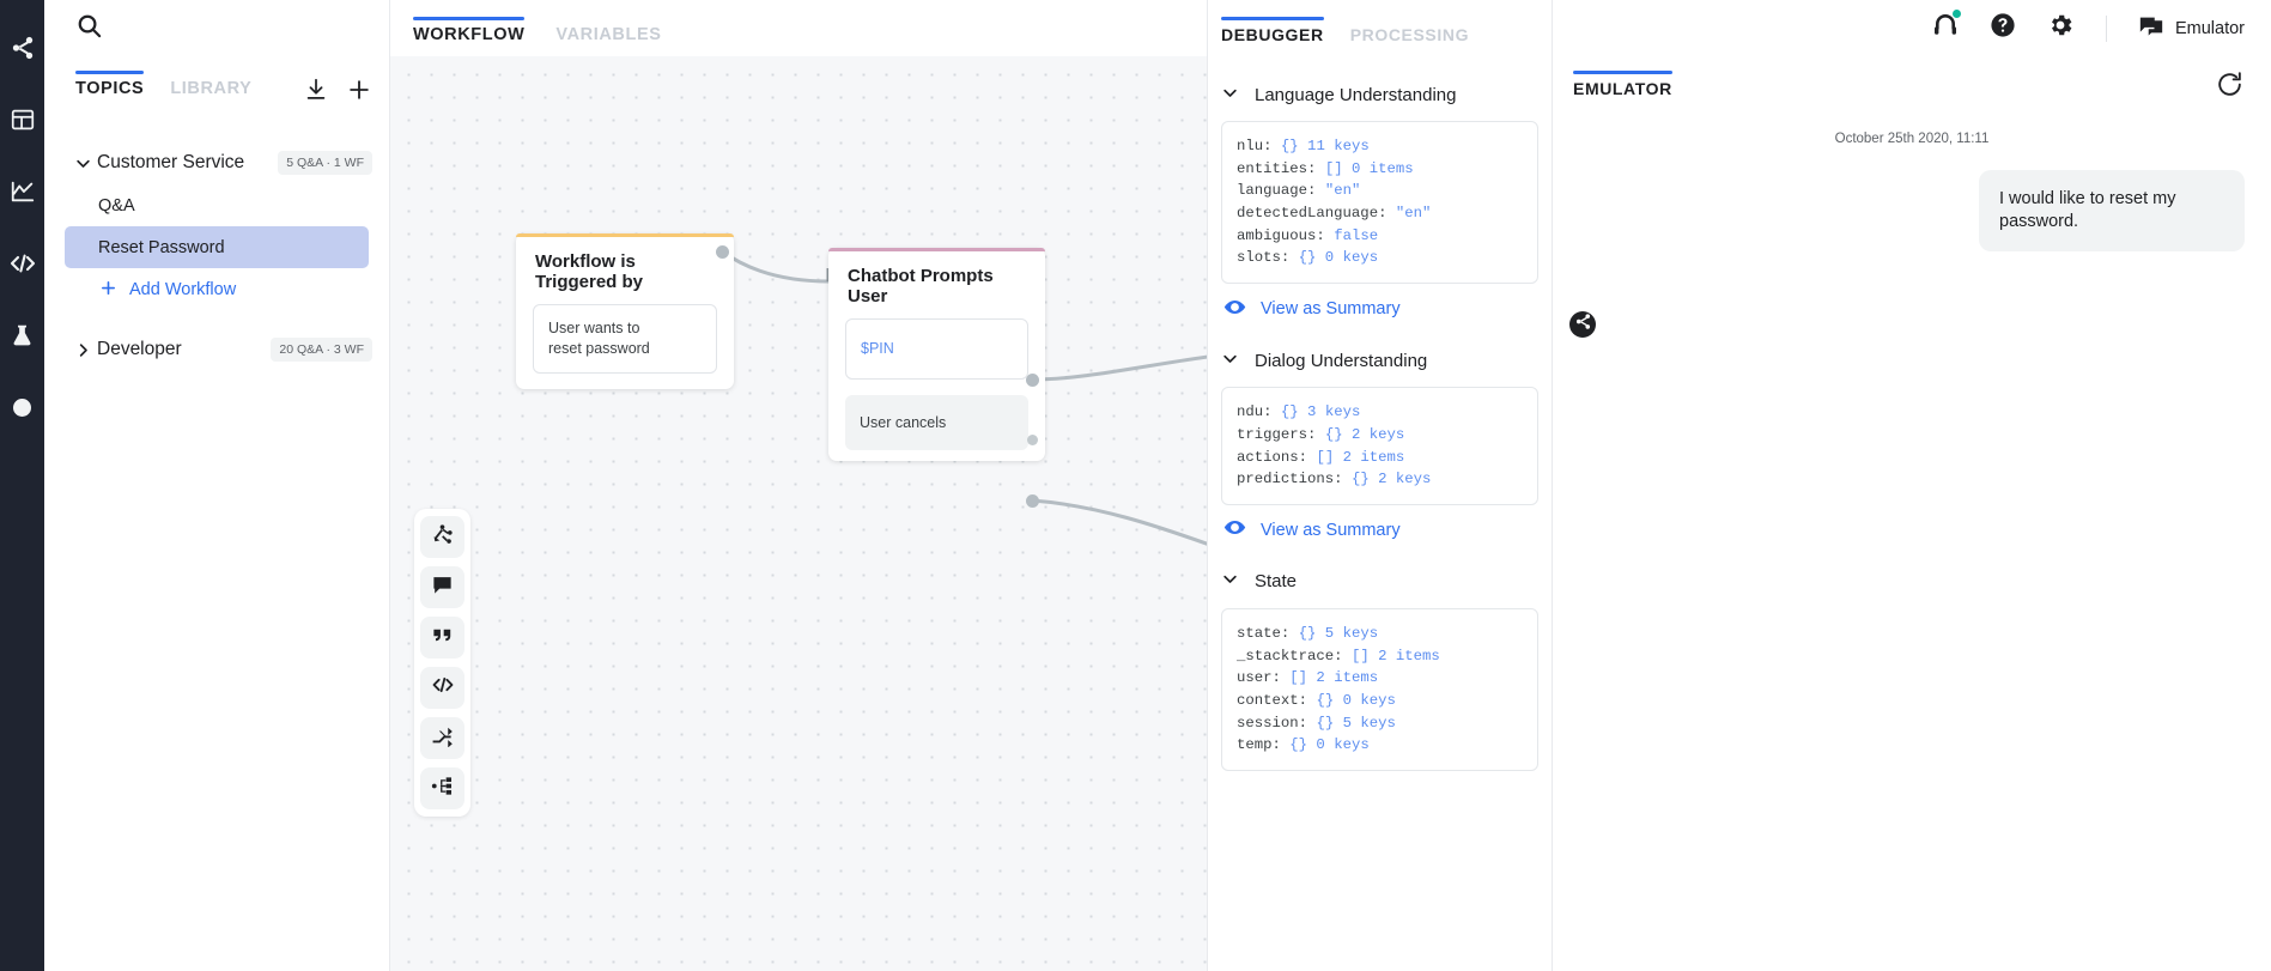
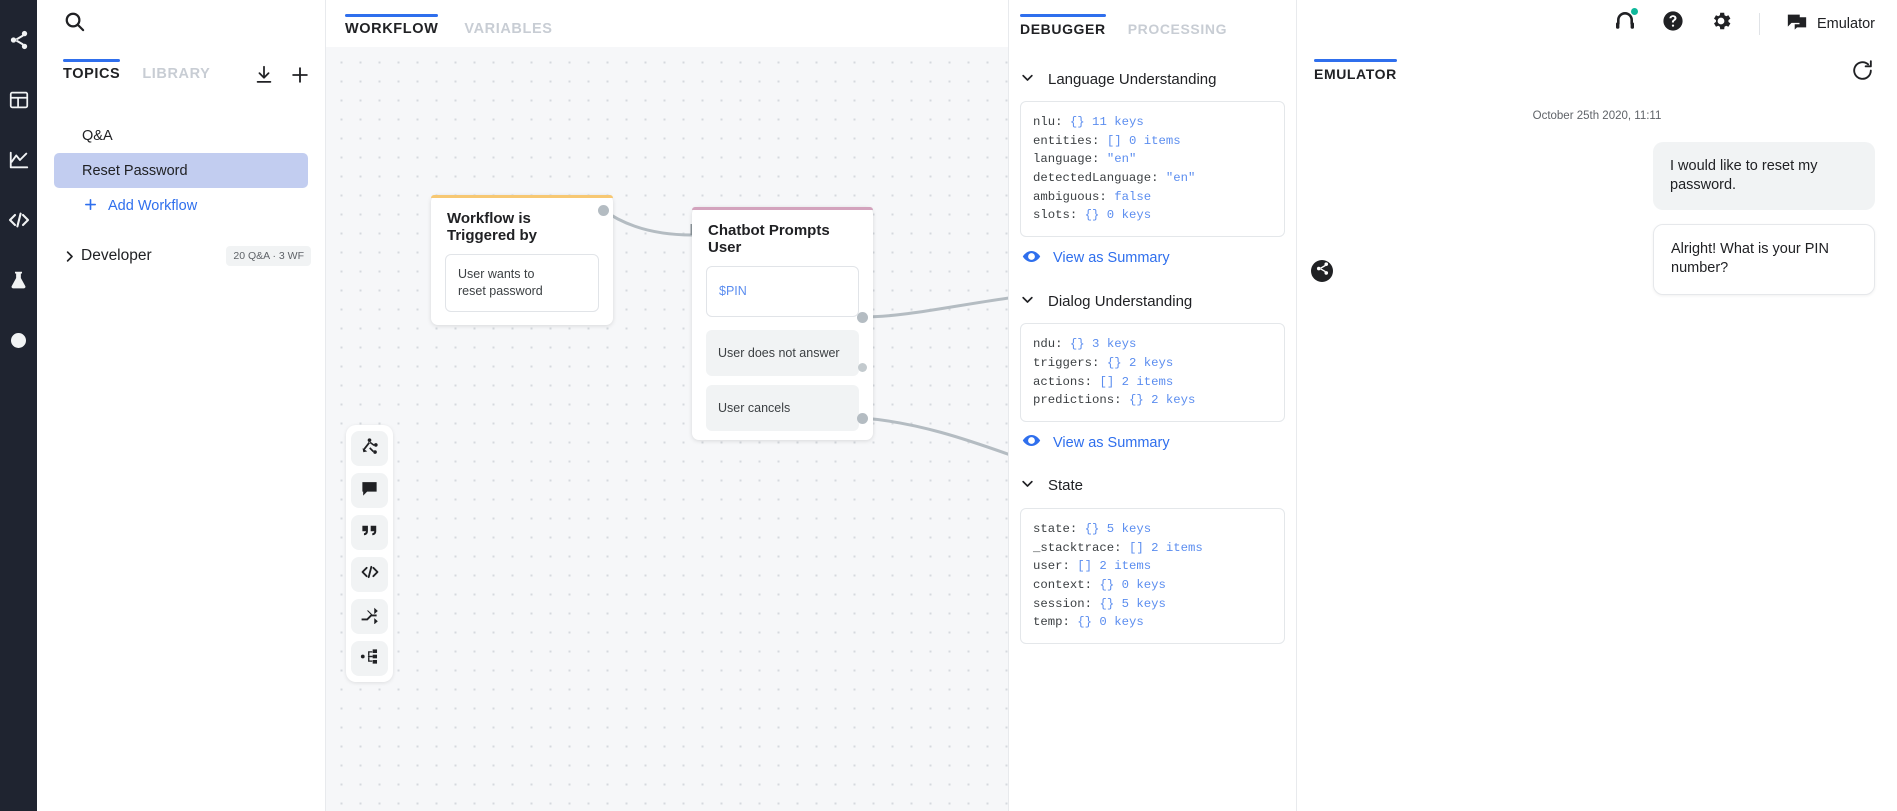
  TOPICS
  LIBRARY
- Customer Service
- 5 Q&A · 1 WF
  Q&A
  Reset Password
  Add Workflow
  Developer
  20 Q&A · 3 WF
  WORKFLOW
  VARIABLES
  Workflow is Triggered by
  User wants to
  reset password
  Chatbot Prompts User
  $PIN
+ User does not answer
  User cancels
  DEBUGGER
  PROCESSING
  Language Understanding
  nlu: {} 11 keys
  entities: [] 0 items
  language: "en"
  detectedLanguage: "en"
  ambiguous: false
  slots: {} 0 keys
  View as Summary
  Dialog Understanding
  ndu: {} 3 keys
  triggers: {} 2 keys
  actions: [] 2 items
  predictions: {} 2 keys
  View as Summary
  State
  state: {} 5 keys
  _stacktrace: [] 2 items
  user: [] 2 items
  context: {} 0 keys
  session: {} 5 keys
  temp: {} 0 keys
  Emulator
  EMULATOR
  October 25th 2020, 11:11
  I would like to reset my password.
+ Alright! What is your PIN number?
